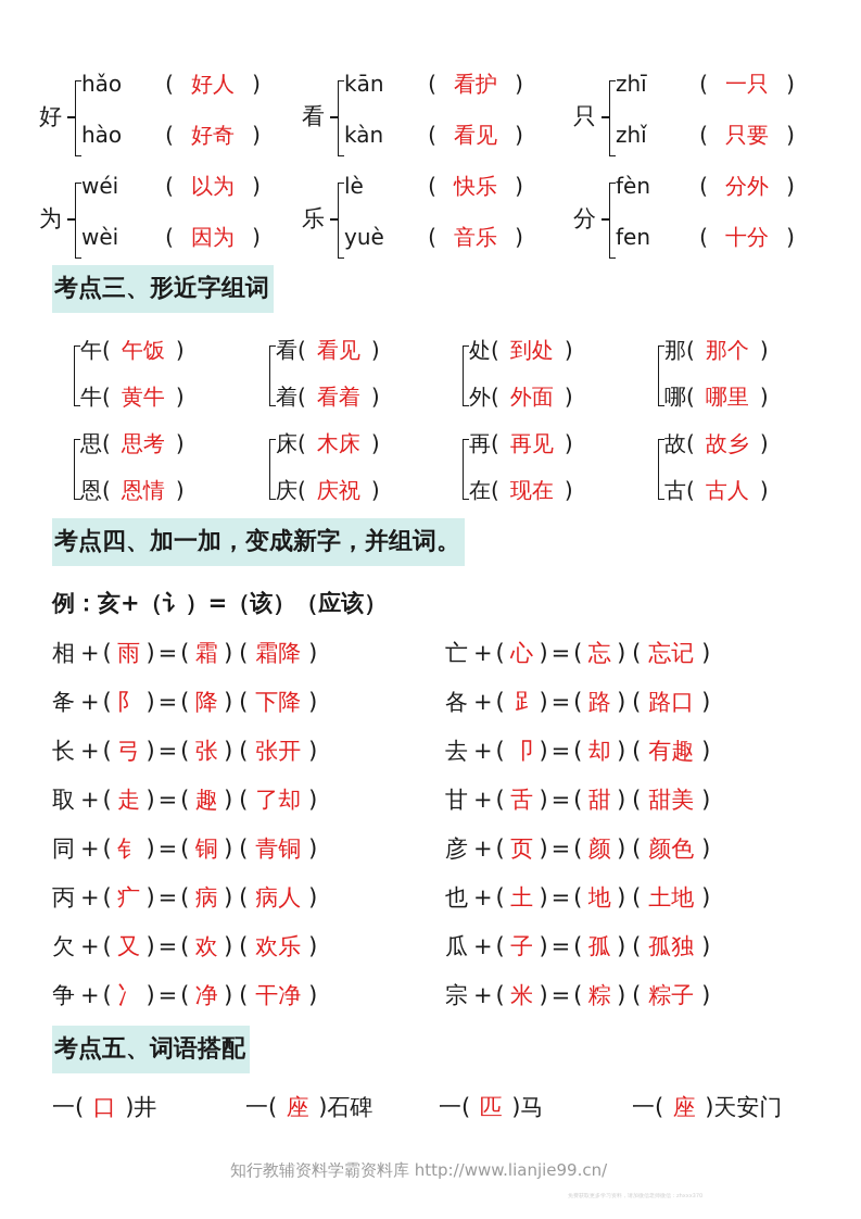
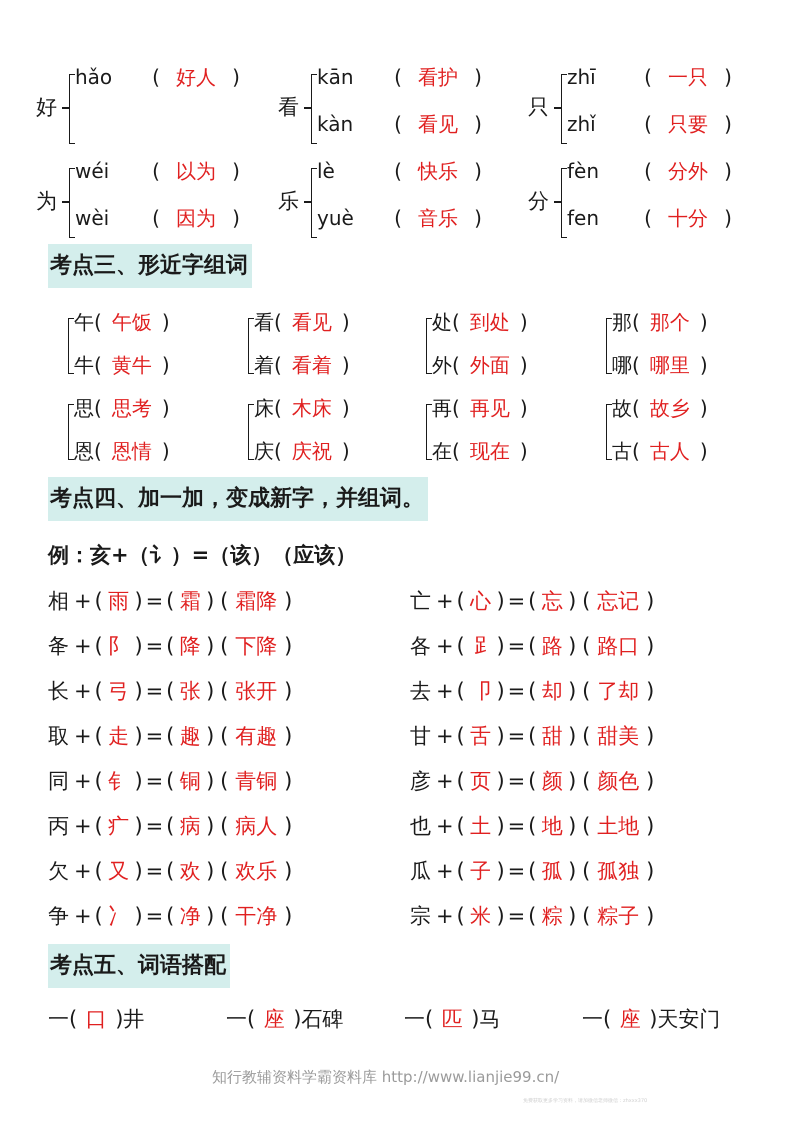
  好
  hǎo ( 好人 )
- hào ( 好奇 )
  看
  kān ( 看护 )
  kàn ( 看见 )
  只
  zhī ( 一只 )
  zhǐ ( 只要 )
  为
  wéi ( 以为 )
  wèi ( 因为 )
  乐
  lè ( 快乐 )
  yuè ( 音乐 )
  分
  fèn ( 分外 )
  fen ( 十分 )
  考点三、形近字组词
  午( 午饭 )
  牛( 黄牛 )
  看( 看见 )
  着( 看着 )
  处( 到处 )
  外( 外面 )
  那( 那个 )
  哪( 哪里 )
  思( 思考 )
  恩( 恩情 )
  床( 木床 )
  庆( 庆祝 )
  再( 再见 )
  在( 现在 )
  故( 故乡 )
  古( 古人 )
  考点四、加一加，变成新字，并组词。
  例：亥+（讠）=（该）（应该）
  相 + ( 雨 ) = ( 霜 ) ( 霜降 )
  夅 + ( 阝 ) = ( 降 ) ( 下降 )
  长 + ( 弓 ) = ( 张 ) ( 张开 )
- 取 + ( 走 ) = ( 趣 ) ( 了却 )
+ 取 + ( 走 ) = ( 趣 ) ( 有趣 )
  同 + ( 钅 ) = ( 铜 ) ( 青铜 )
  丙 + ( 疒 ) = ( 病 ) ( 病人 )
  欠 + ( 又 ) = ( 欢 ) ( 欢乐 )
  争 + ( 冫 ) = ( 净 ) ( 干净 )
  亡 + ( 心 ) = ( 忘 ) ( 忘记 )
  各 + ( 𧾷 ) = ( 路 ) ( 路口 )
- 去 + ( 卩 ) = ( 却 ) ( 有趣 )
+ 去 + ( 卩 ) = ( 却 ) ( 了却 )
  甘 + ( 舌 ) = ( 甜 ) ( 甜美 )
  彦 + ( 页 ) = ( 颜 ) ( 颜色 )
  也 + ( 土 ) = ( 地 ) ( 土地 )
  瓜 + ( 子 ) = ( 孤 ) ( 孤独 )
  宗 + ( 米 ) = ( 粽 ) ( 粽子 )
  考点五、词语搭配
  一( 口 )井
  一( 座 )石碑
  一( 匹 )马
  一( 座 )天安门
  知行教辅资料学霸资料库 http://www.lianjie99.cn/
